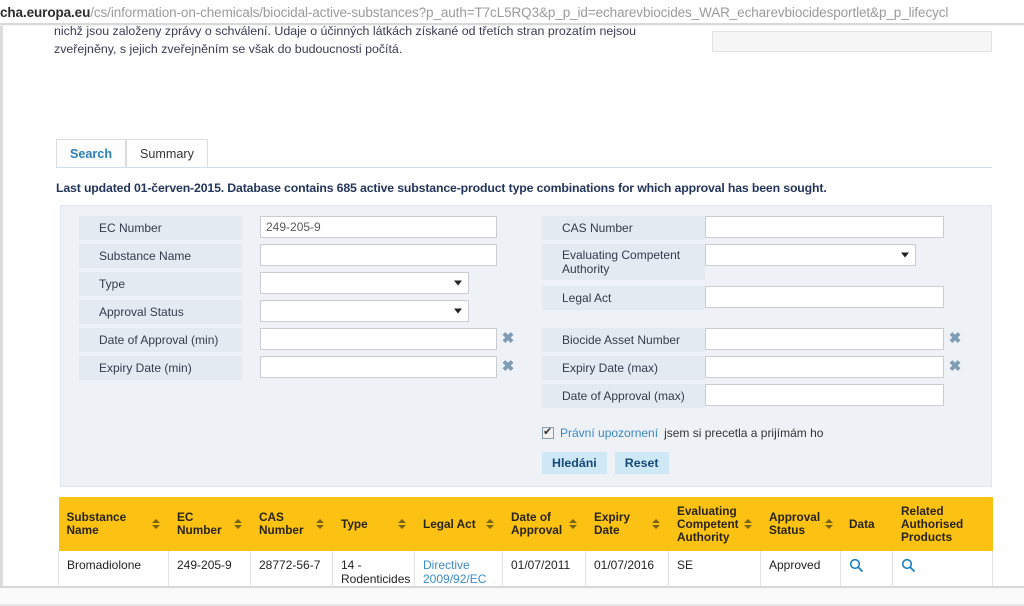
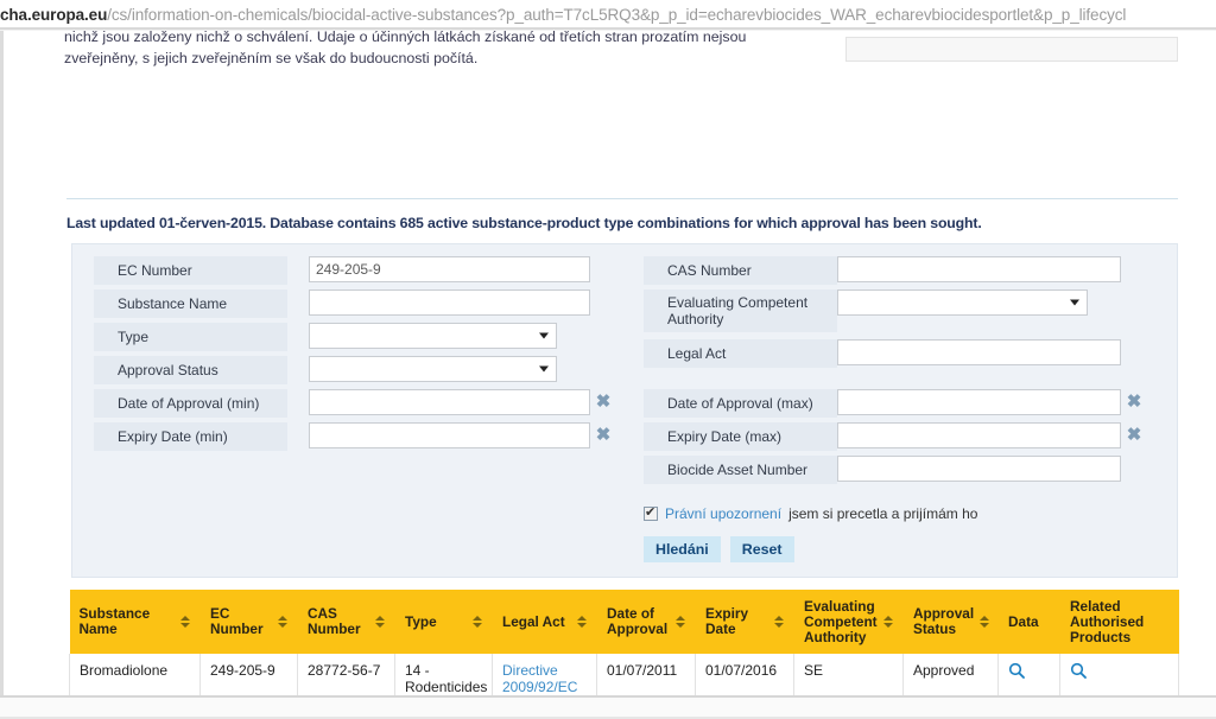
  cha.europa.eu
  /cs/information-on-chemicals/biocidal-active-substances?p_auth=T7cL5RQ3&p_p_id=echarevbiocides_WAR_echarevbiocidesportlet&p_p_lifecycl
- nichž jsou založeny zprávy o schválení. Údaje o účinných látkách získané od třetích stran prozatím nejsou
+ nichž jsou založeny nichž o schválení. Údaje o účinných látkách získané od třetích stran prozatím nejsou
  zveřejněny, s jejich zveřejněním se však do budoucnosti počítá.
- Search
- Summary
  Last updated 01-červen-2015. Database contains 685 active substance-product type combinations for which approval has been sought.
  EC Number
  249-205-9
  Substance Name
  Type
  Approval Status
  Date of Approval (min)
  ✖
  Expiry Date (min)
  ✖
  CAS Number
  Evaluating Competent Authority
  Legal Act
- Biocide Asset Number
+ Date of Approval (max)
  ✖
  Expiry Date (max)
  ✖
- Date of Approval (max)
+ Biocide Asset Number
  Právní upozornení
  jsem si precetla a prijímám ho
  Hledáni
  Reset
  Substance Name	EC Number	CAS Number	Type	Legal Act	Date of Approval	Expiry Date	Evaluating Competent Authority	Approval Status	Data	Related Authorised Products
  Bromadiolone	249-205-9	28772-56-7	14 - Rodenticides	Directive 2009/92/EC	01/07/2011	01/07/2016	SE	Approved
